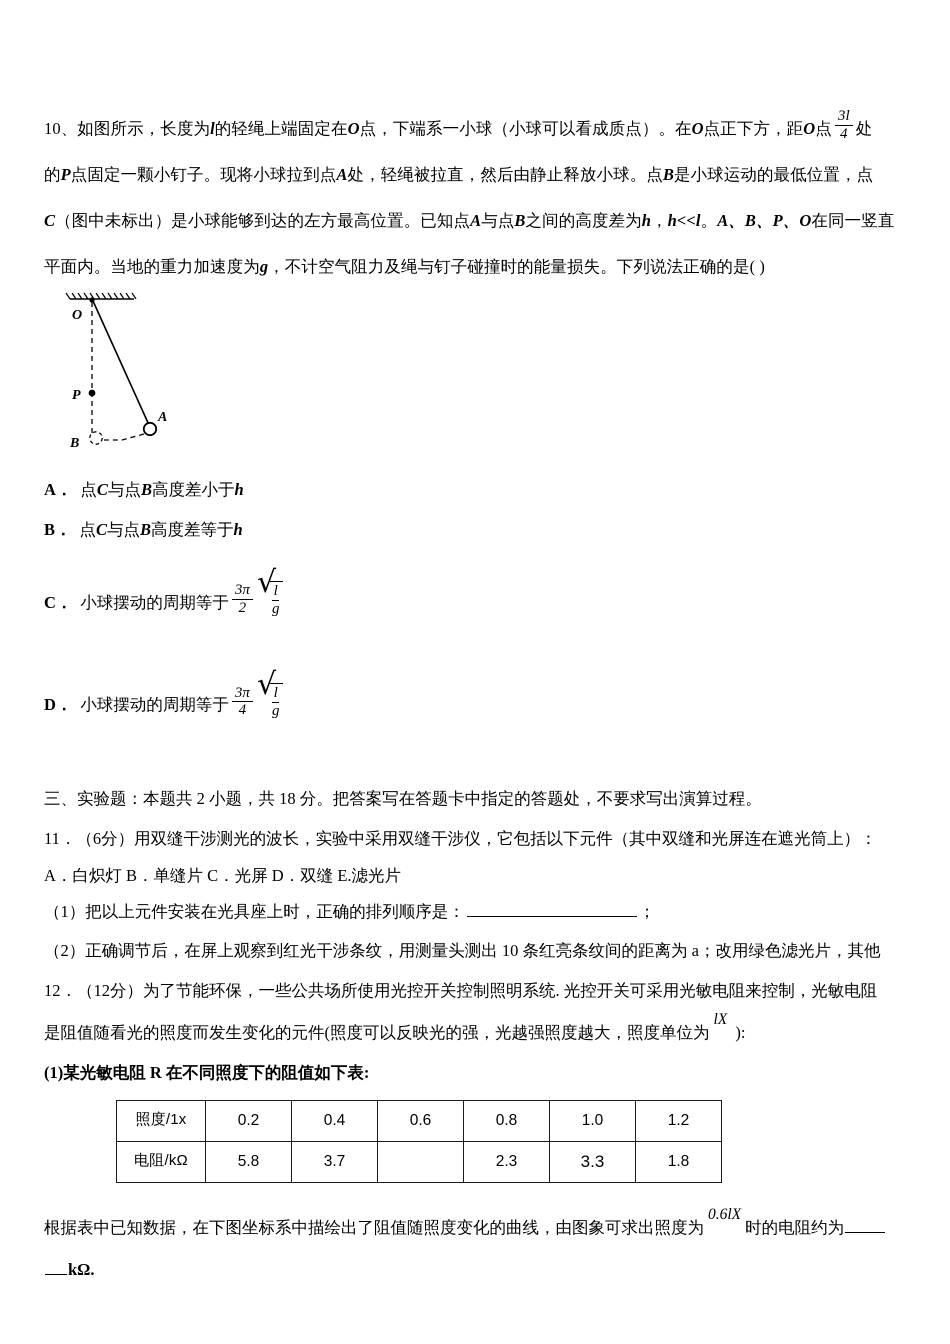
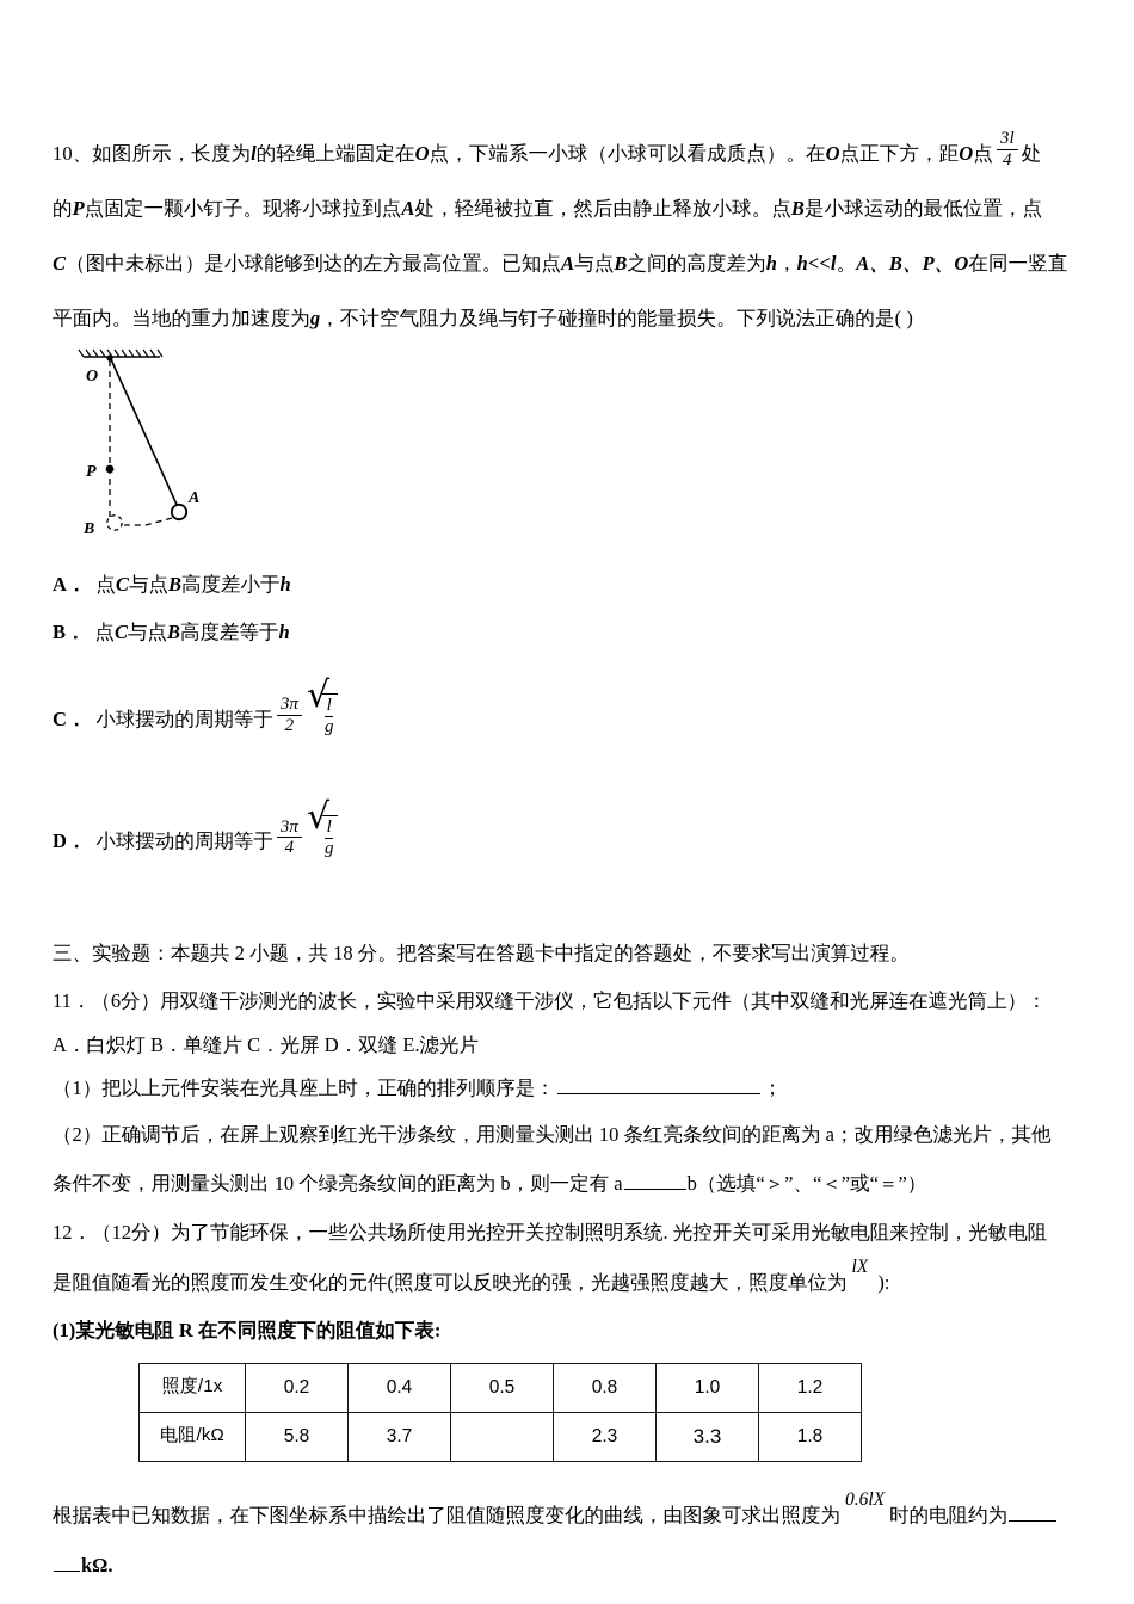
  10、如图所示，长度为l的轻绳上端固定在O点，下端系一小球（小球可以看成质点）。在O点正下方，距O点
  3l
  4
  处
  的P点固定一颗小钉子。现将小球拉到点A处，轻绳被拉直，然后由静止释放小球。点B是小球运动的最低位置，点
  C（图中未标出）是小球能够到达的左方最高位置。已知点A与点B之间的高度差为h，h<<l。A、B、P、O在同一竖直
  平面内。当地的重力加速度为g，不计空气阻力及绳与钉子碰撞时的能量损失。下列说法正确的是( )
  O
  P
  B
  A
  A． 点C与点B高度差小于h
  B． 点C与点B高度差等于h
  C． 小球摆动的周期等于
  3π
  2
  √
  l
  g
  D． 小球摆动的周期等于
  3π
  4
  √
  l
  g
  三、实验题：本题共 2 小题，共 18 分。把答案写在答题卡中指定的答题处，不要求写出演算过程。
  11．（6分）用双缝干涉测光的波长，实验中采用双缝干涉仪，它包括以下元件（其中双缝和光屏连在遮光筒上）：
  A．白炽灯 B．单缝片 C．光屏 D．双缝 E.滤光片
  （1）把以上元件安装在光具座上时，正确的排列顺序是： ；
  （2）正确调节后，在屏上观察到红光干涉条纹，用测量头测出 10 条红亮条纹间的距离为 a；改用绿色滤光片，其他
+ 条件不变，用测量头测出 10 个绿亮条纹间的距离为 b，则一定有 a b（选填“＞”、“＜”或“＝”）
  12．（12分）为了节能环保，一些公共场所使用光控开关控制照明系统. 光控开关可采用光敏电阻来控制，光敏电阻
  是阻值随看光的照度而发生变化的元件(照度可以反映光的强，光越强照度越大，照度单位为lX ):
  (1)某光敏电阻 R 在不同照度下的阻值如下表:
- 照度/1x	0.2	0.4	0.6	0.8	1.0	1.2
+ 照度/1x	0.2	0.4	0.5	0.8	1.0	1.2
  电阻/kΩ	5.8	3.7		2.3	3.3	1.8
  根据表中已知数据，在下图坐标系中描绘出了阻值随照度变化的曲线，由图象可求出照度为0.6lX时的电阻约为
  kΩ.
